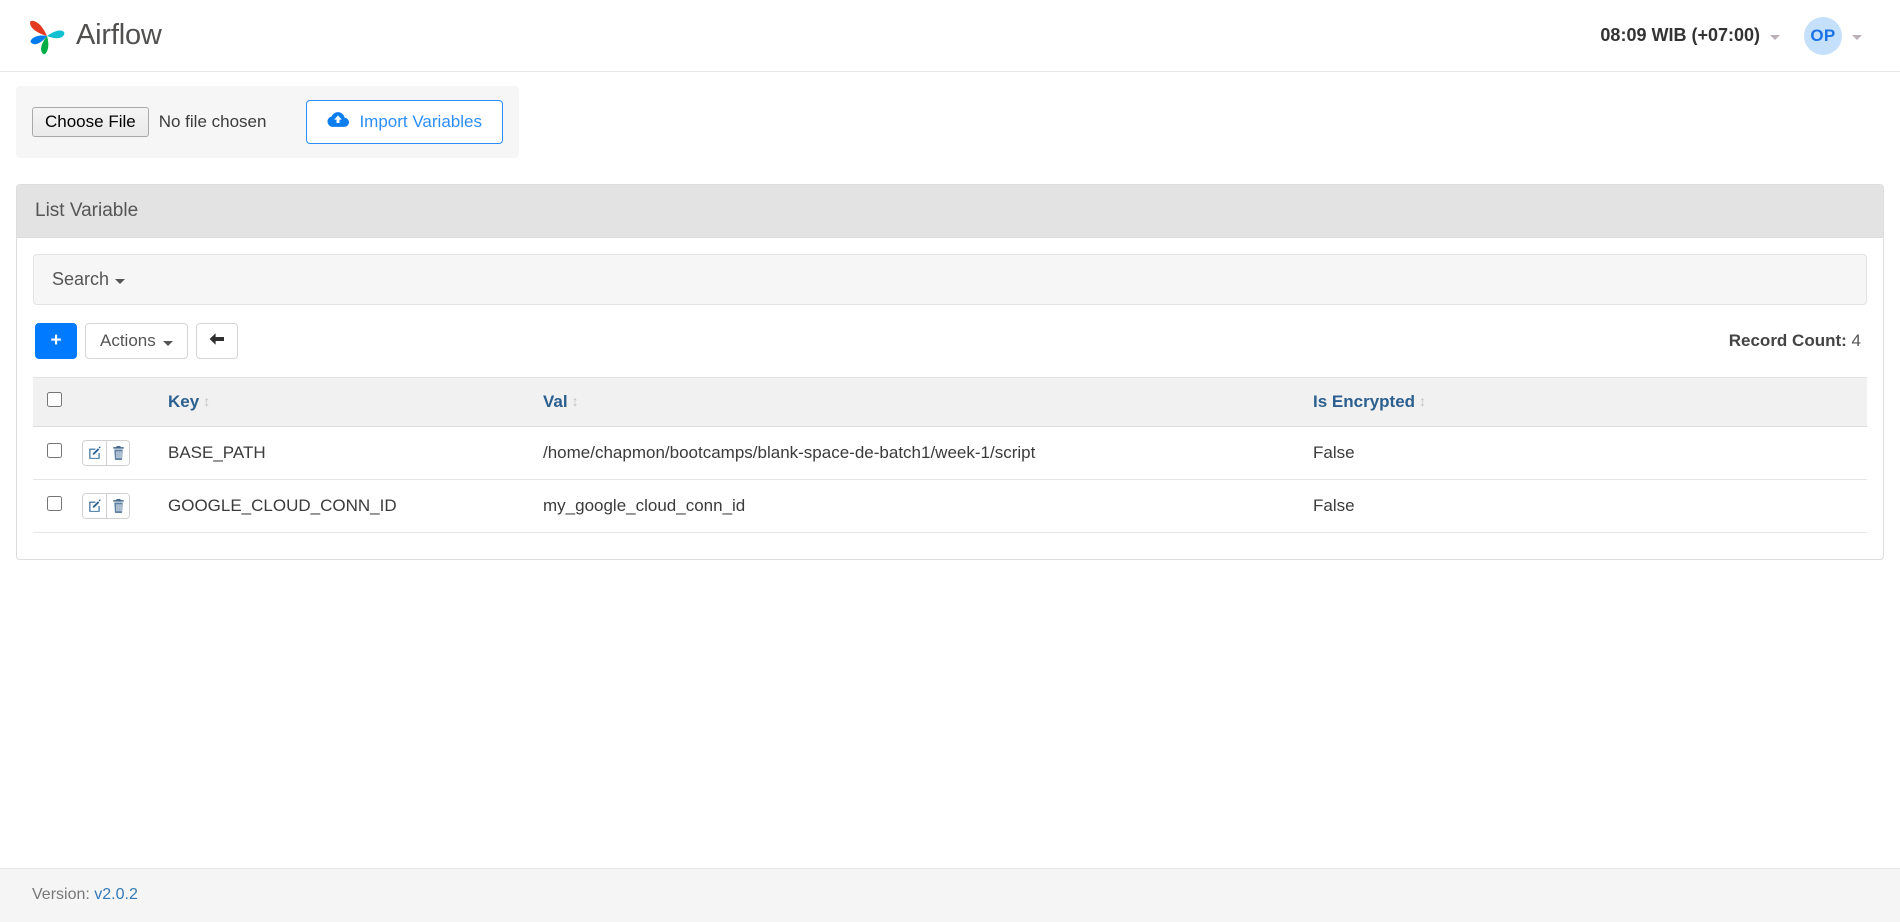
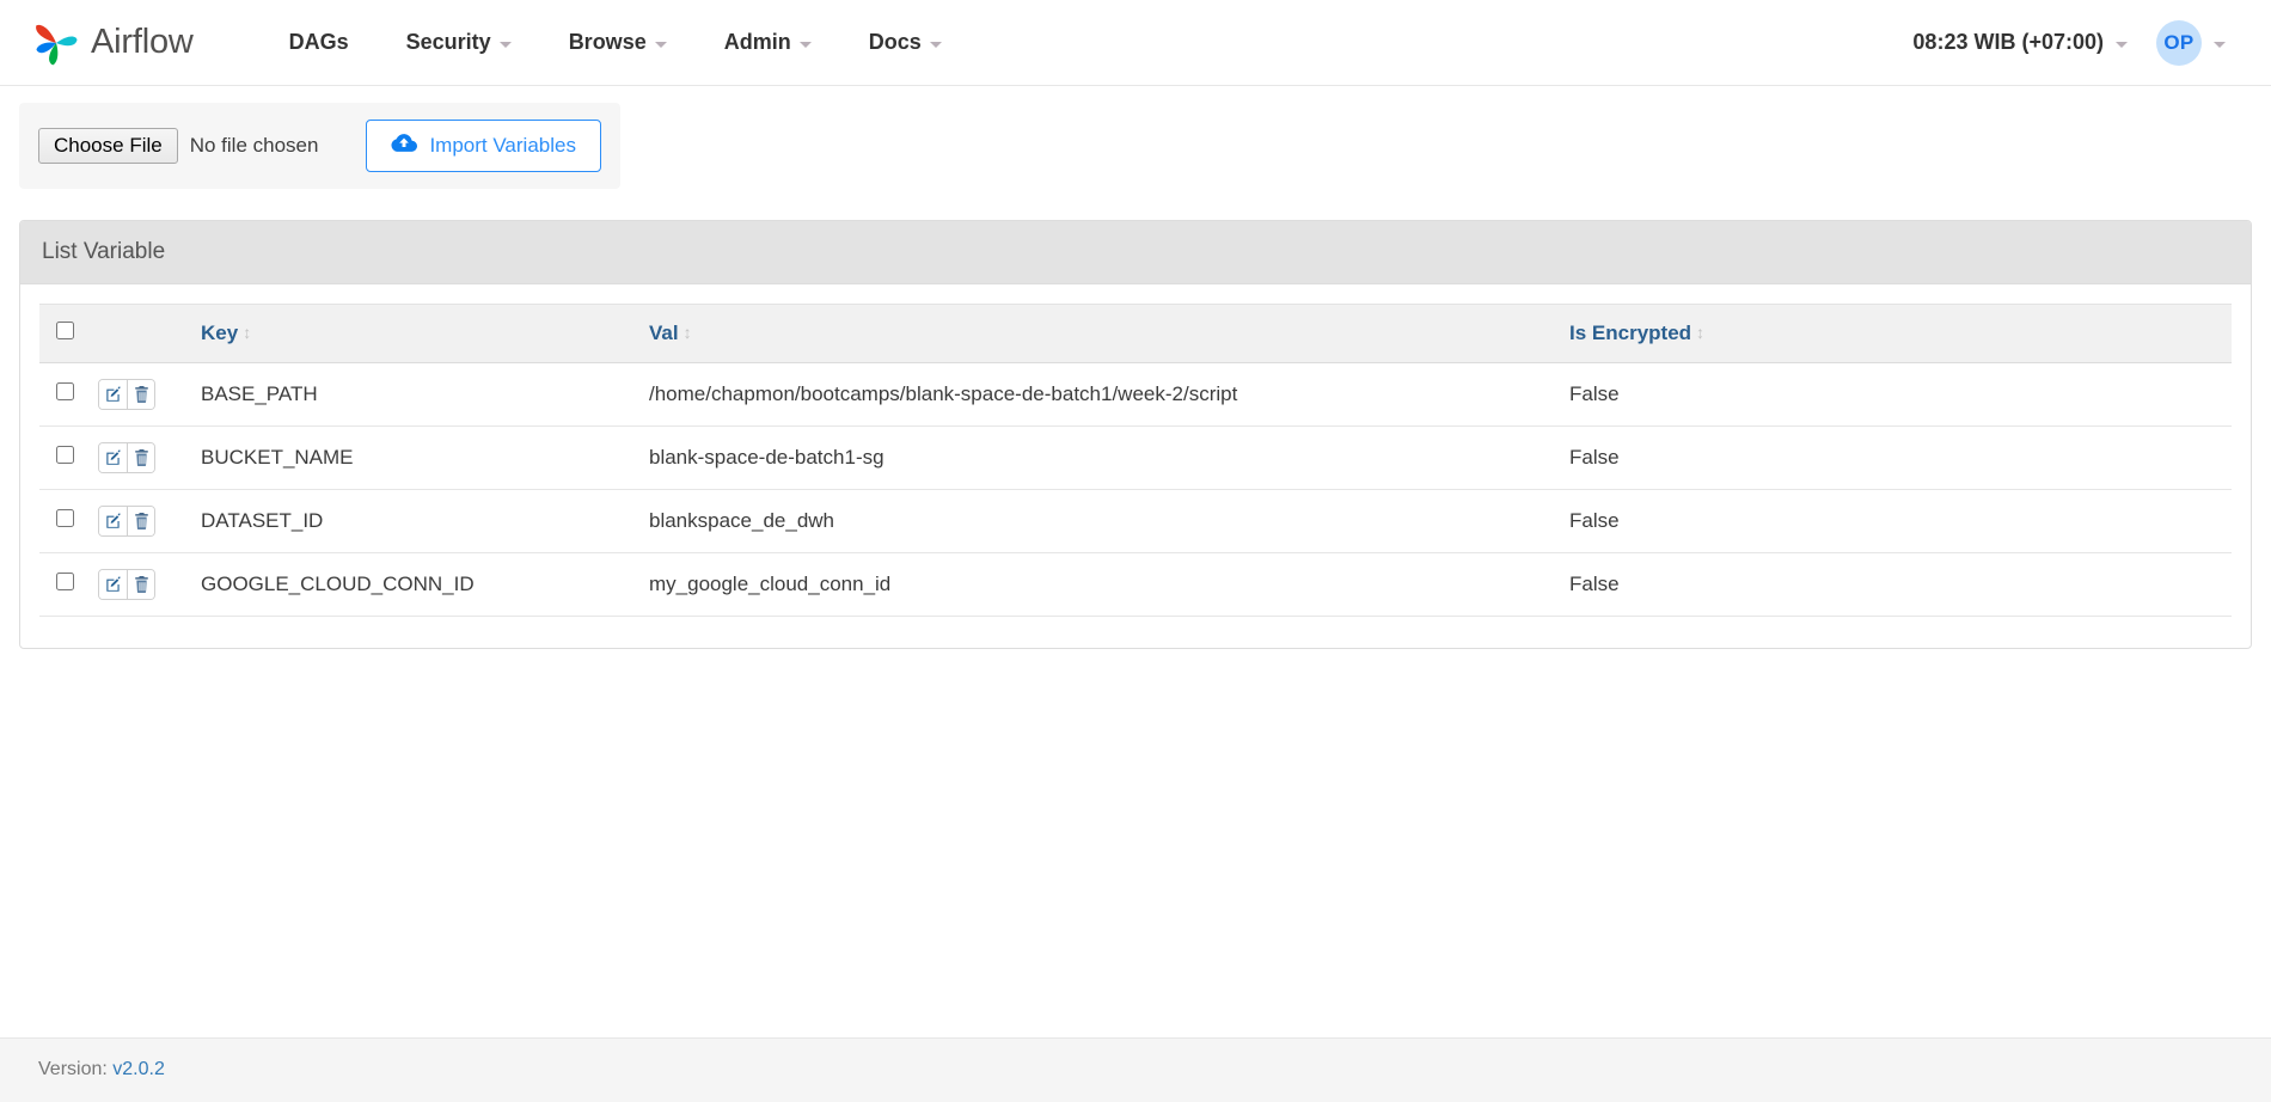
  Airflow
+ DAGs
+ Security
+ Browse
+ Admin
+ Docs
- 08:09 WIB (+07:00)
+ 08:23 WIB (+07:00)
  OP
  Choose File
  No file chosen
  Import Variables
  List Variable
- Search
- +
- Actions
- Record Count: 4
  		Key ↕	Val ↕	Is Encrypted ↕
- 		BASE_PATH	/home/chapmon/bootcamps/blank-space-de-batch1/week-1/script	False
+ 		BASE_PATH	/home/chapmon/bootcamps/blank-space-de-batch1/week-2/script	False
+ 		BUCKET_NAME	blank-space-de-batch1-sg	False
+ 		DATASET_ID	blankspace_de_dwh	False
  		GOOGLE_CLOUD_CONN_ID	my_google_cloud_conn_id	False
  Version: v2.0.2
